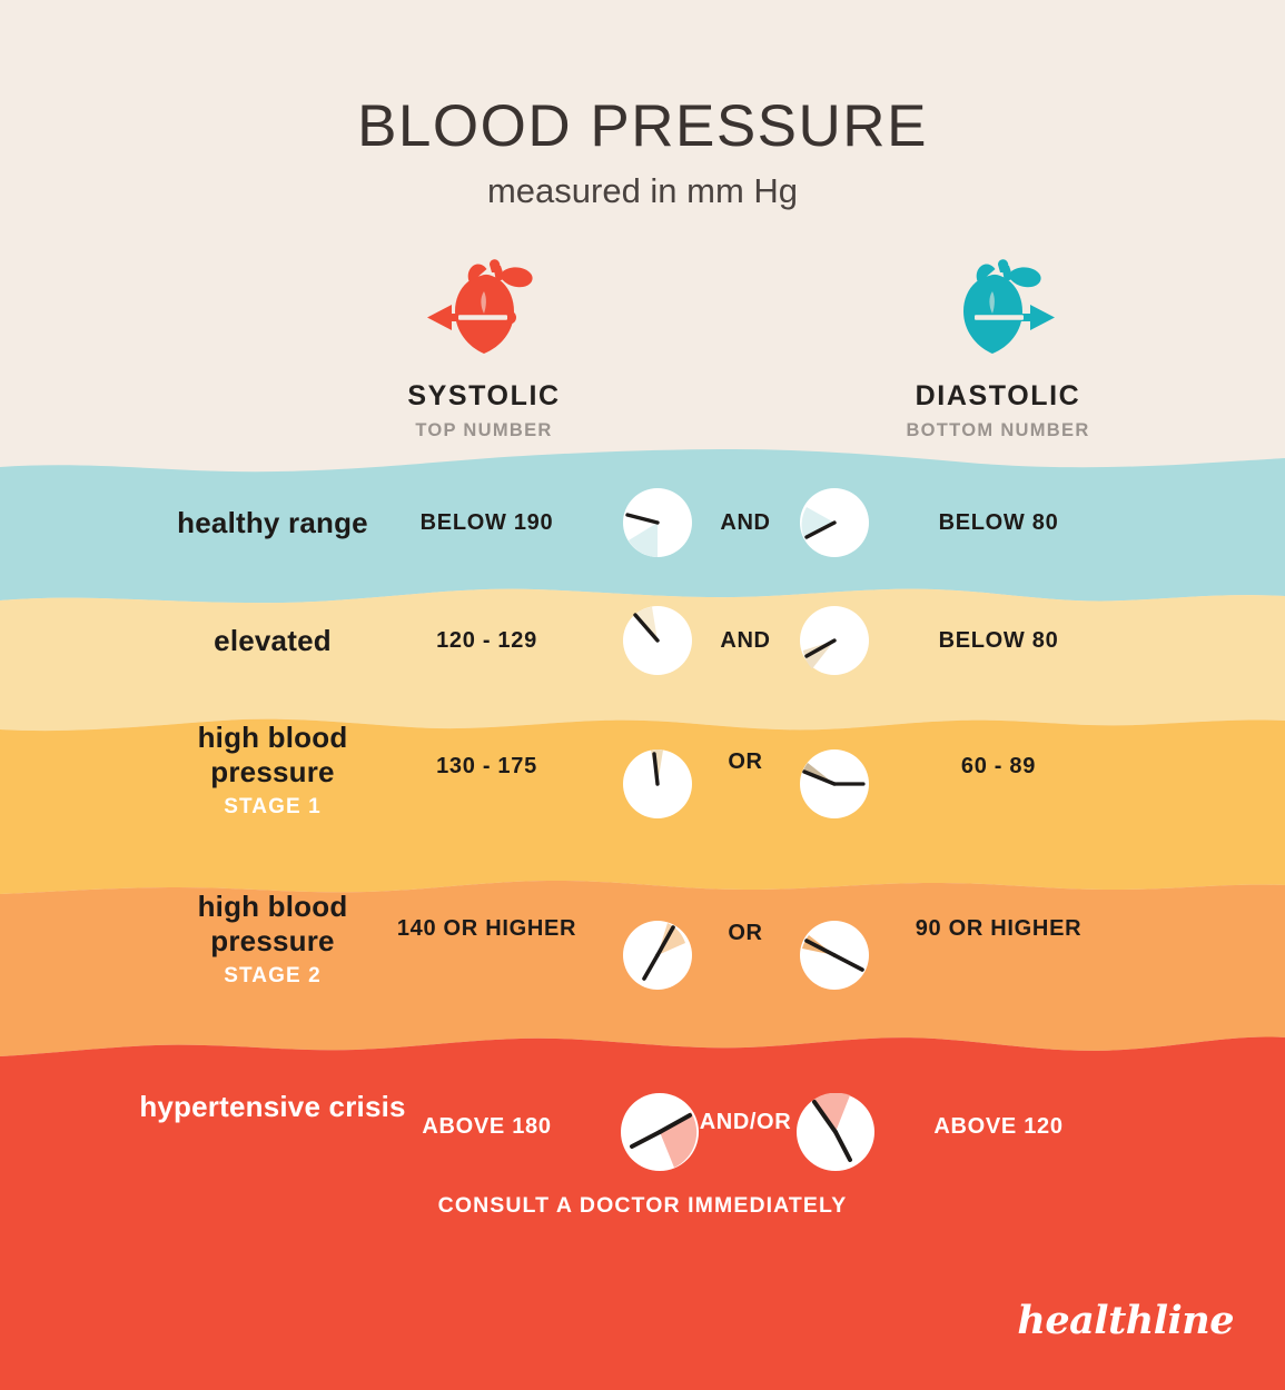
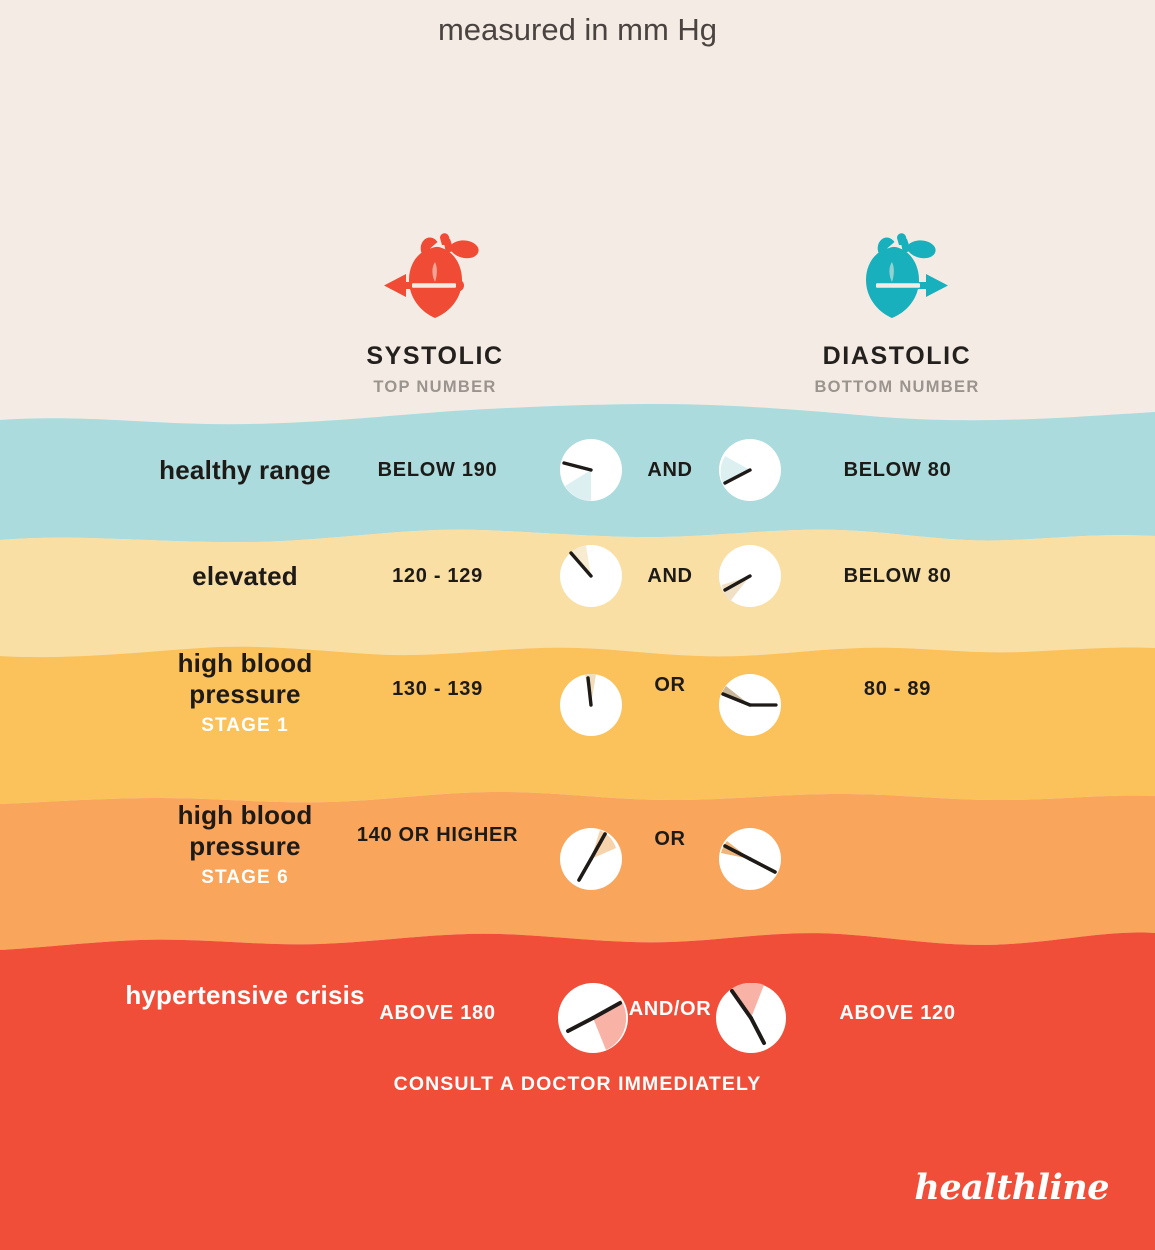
- BLOOD PRESSURE
  measured in mm Hg
  SYSTOLIC
  TOP NUMBER
  DIASTOLIC
  BOTTOM NUMBER
  healthy range
  BELOW 190
  AND
  BELOW 80
  elevated
  120 - 129
  AND
  BELOW 80
  high blood pressure
  STAGE 1
- 130 - 175
+ 130 - 139
  OR
- 60 - 89
+ 80 - 89
  high blood pressure
- STAGE 2
+ STAGE 6
  140 OR HIGHER
  OR
- 90 OR HIGHER
  hypertensive crisis
  ABOVE 180
  AND/OR
  ABOVE 120
  CONSULT A DOCTOR IMMEDIATELY
  healthline
